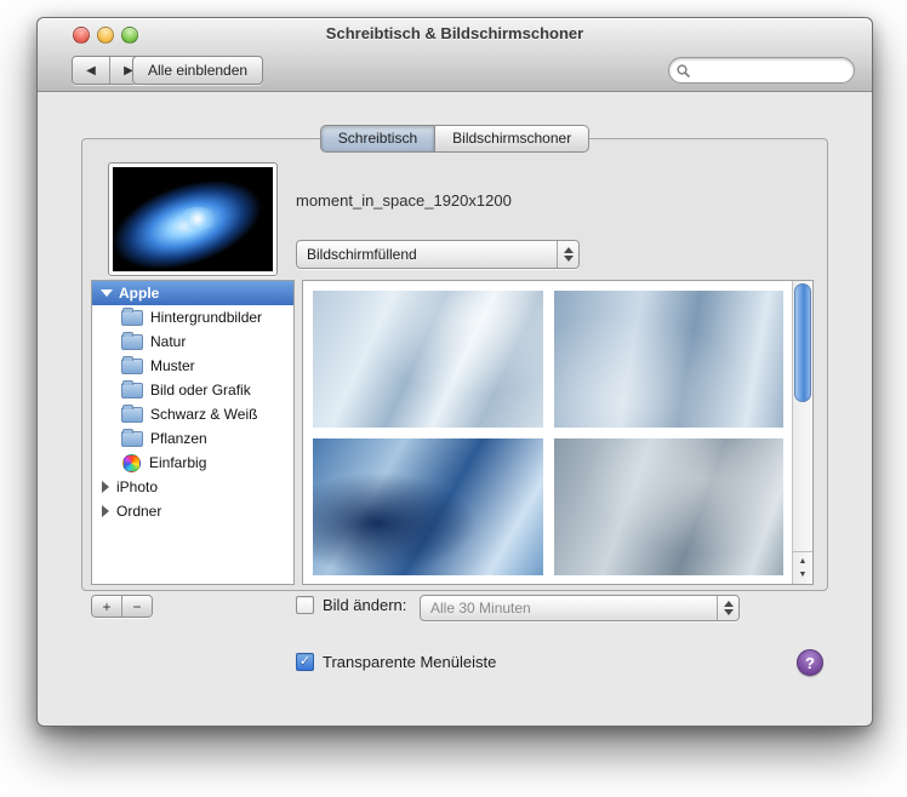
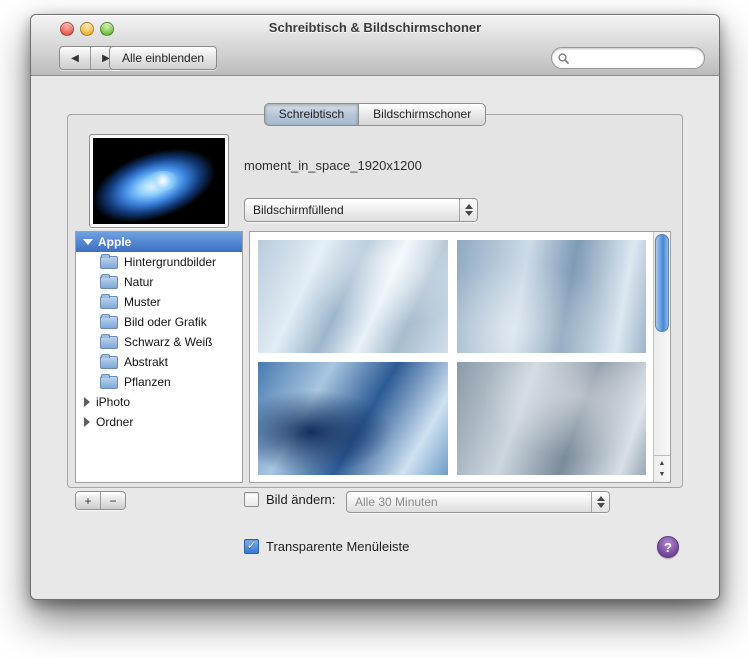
  Schreibtisch & Bildschirmschoner
  ◀
  ▶
  Alle einblenden
  Schreibtisch
  Bildschirmschoner
  moment_in_space_1920x1200
  Bildschirmfüllend
  Apple
  Hintergrundbilder
  Natur
  Muster
  Bild oder Grafik
  Schwarz & Weiß
+ Abstrakt
  Pflanzen
- Einfarbig
  iPhoto
  Ordner
  +
  −
  Bild ändern:
  Alle 30 Minuten
  ✓
  Transparente Menüleiste
  ?
